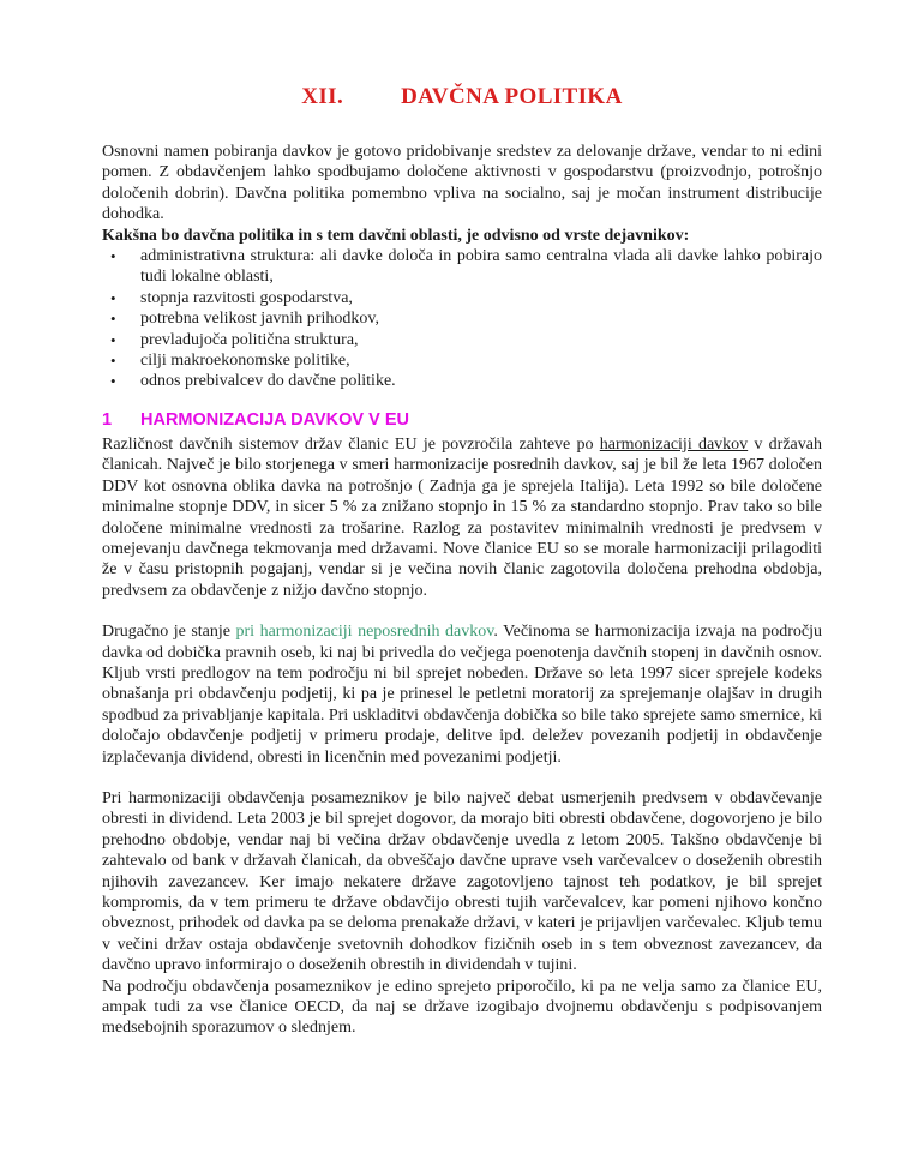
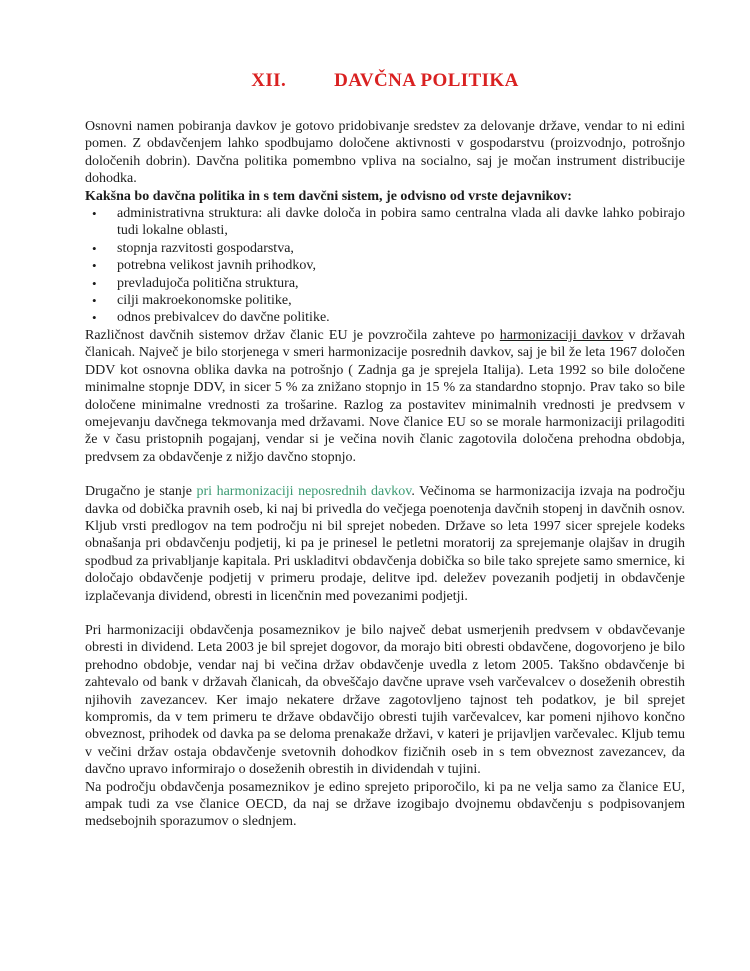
  XII. DAVČNA POLITIKA
  Osnovni namen pobiranja davkov je gotovo pridobivanje sredstev za delovanje države, vendar to ni edini pomen. Z obdavčenjem lahko spodbujamo določene aktivnosti v gospodarstvu (proizvodnjo, potrošnjo določenih dobrin). Davčna politika pomembno vpliva na socialno, saj je močan instrument distribucije dohodka.
- Kakšna bo davčna politika in s tem davčni oblasti, je odvisno od vrste dejavnikov:
+ Kakšna bo davčna politika in s tem davčni sistem, je odvisno od vrste dejavnikov:
  •
  administrativna struktura: ali davke določa in pobira samo centralna vlada ali davke lahko pobirajo tudi lokalne oblasti,
  •
  stopnja razvitosti gospodarstva,
  •
  potrebna velikost javnih prihodkov,
  •
  prevladujoča politična struktura,
  •
  cilji makroekonomske politike,
  •
  odnos prebivalcev do davčne politike.
- 1 HARMONIZACIJA DAVKOV V EU
  Različnost davčnih sistemov držav članic EU je povzročila zahteve po harmonizaciji davkov v državah članicah. Največ je bilo storjenega v smeri harmonizacije posrednih davkov, saj je bil že leta 1967 določen DDV kot osnovna oblika davka na potrošnjo ( Zadnja ga je sprejela Italija). Leta 1992 so bile določene minimalne stopnje DDV, in sicer 5 % za znižano stopnjo in 15 % za standardno stopnjo. Prav tako so bile določene minimalne vrednosti za trošarine. Razlog za postavitev minimalnih vrednosti je predvsem v omejevanju davčnega tekmovanja med državami. Nove članice EU so se morale harmonizaciji prilagoditi že v času pristopnih pogajanj, vendar si je večina novih članic zagotovila določena prehodna obdobja, predvsem za obdavčenje z nižjo davčno stopnjo.
  Drugačno je stanje pri harmonizaciji neposrednih davkov. Večinoma se harmonizacija izvaja na področju davka od dobička pravnih oseb, ki naj bi privedla do večjega poenotenja davčnih stopenj in davčnih osnov. Kljub vrsti predlogov na tem področju ni bil sprejet nobeden. Države so leta 1997 sicer sprejele kodeks obnašanja pri obdavčenju podjetij, ki pa je prinesel le petletni moratorij za sprejemanje olajšav in drugih spodbud za privabljanje kapitala. Pri uskladitvi obdavčenja dobička so bile tako sprejete samo smernice, ki določajo obdavčenje podjetij v primeru prodaje, delitve ipd. deležev povezanih podjetij in obdavčenje izplačevanja dividend, obresti in licenčnin med povezanimi podjetji.
  Pri harmonizaciji obdavčenja posameznikov je bilo največ debat usmerjenih predvsem v obdavčevanje obresti in dividend. Leta 2003 je bil sprejet dogovor, da morajo biti obresti obdavčene, dogovorjeno je bilo prehodno obdobje, vendar naj bi večina držav obdavčenje uvedla z letom 2005. Takšno obdavčenje bi zahtevalo od bank v državah članicah, da obveščajo davčne uprave vseh varčevalcev o doseženih obrestih njihovih zavezancev. Ker imajo nekatere države zagotovljeno tajnost teh podatkov, je bil sprejet kompromis, da v tem primeru te države obdavčijo obresti tujih varčevalcev, kar pomeni njihovo končno obveznost, prihodek od davka pa se deloma prenakaže državi, v kateri je prijavljen varčevalec. Kljub temu v večini držav ostaja obdavčenje svetovnih dohodkov fizičnih oseb in s tem obveznost zavezancev, da davčno upravo informirajo o doseženih obrestih in dividendah v tujini.
  Na področju obdavčenja posameznikov je edino sprejeto priporočilo, ki pa ne velja samo za članice EU, ampak tudi za vse članice OECD, da naj se države izogibajo dvojnemu obdavčenju s podpisovanjem medsebojnih sporazumov o slednjem.
